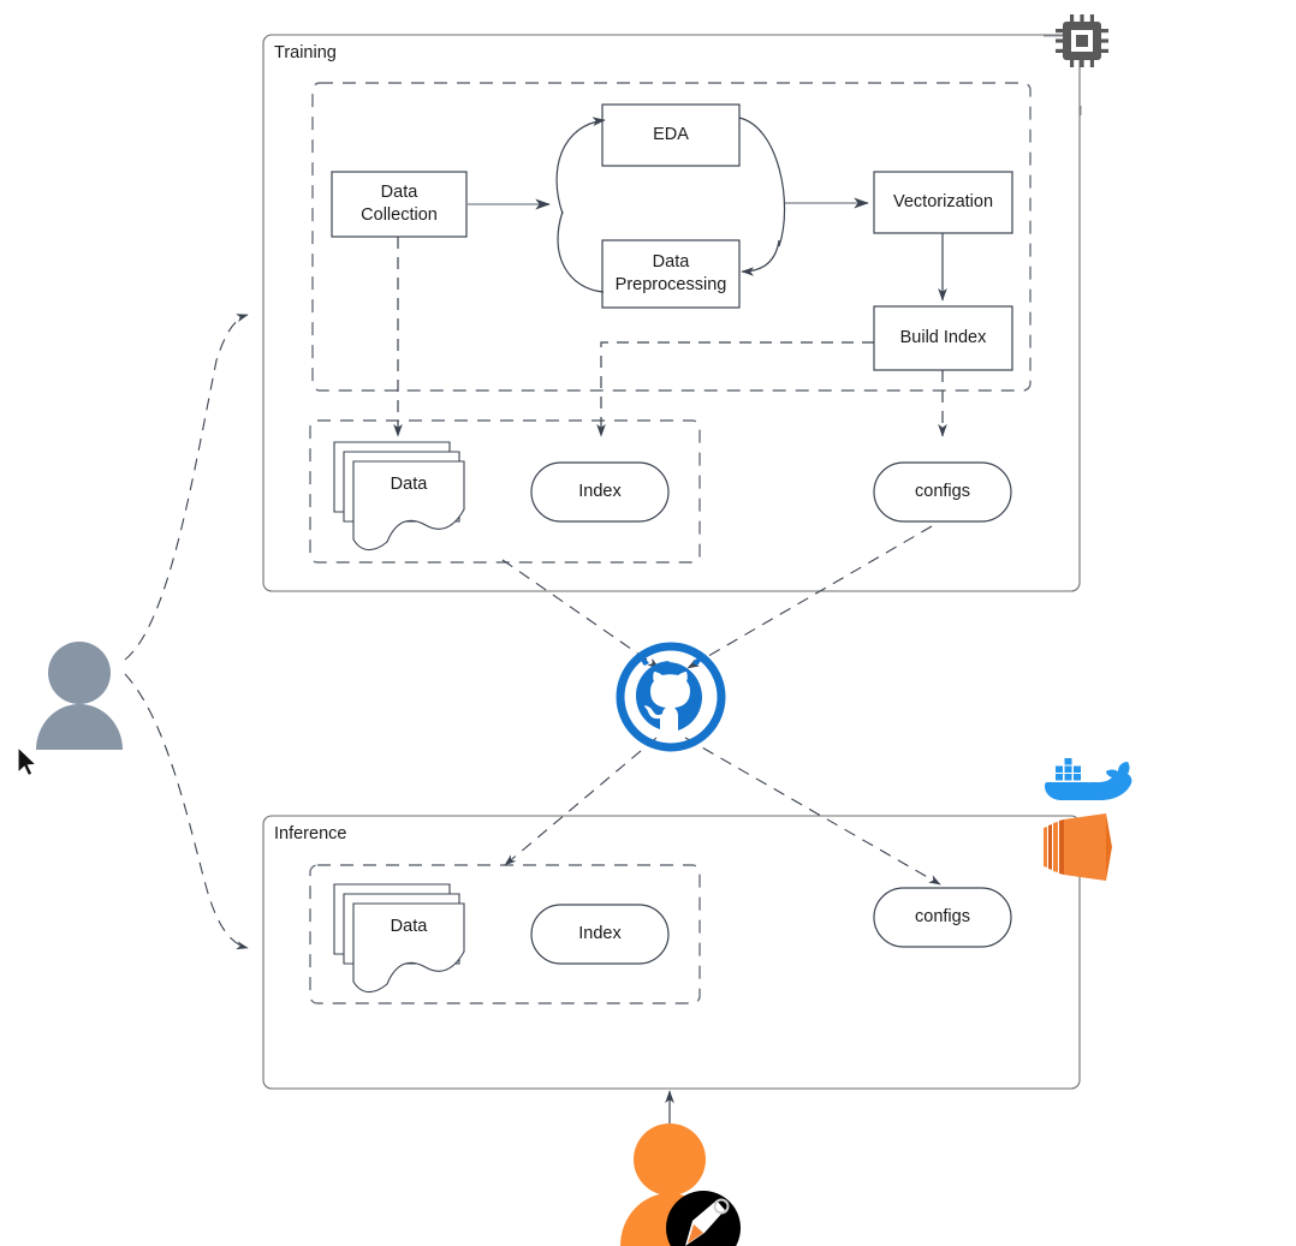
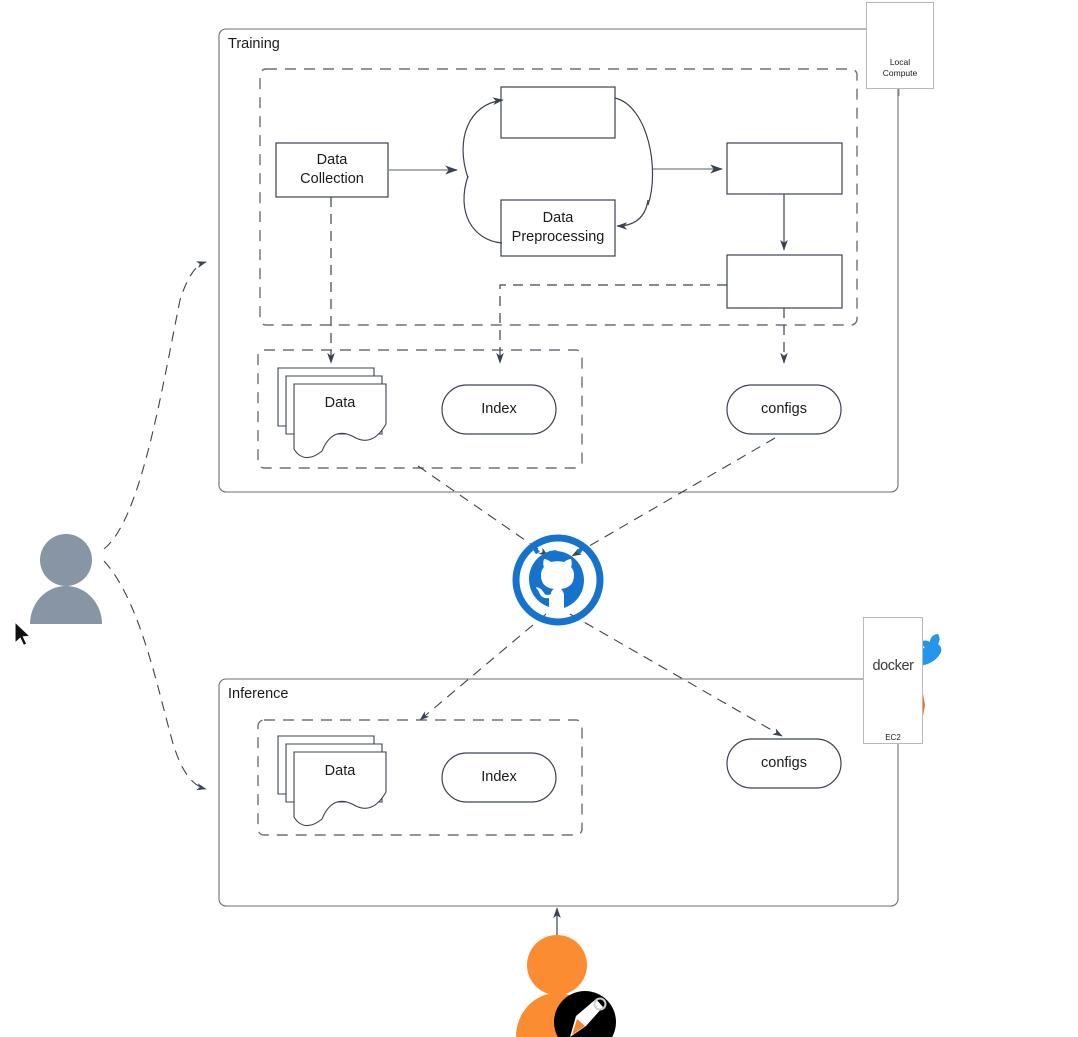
  Training
  Inference
  Data
  Collection
- EDA
  Data
  Preprocessing
- Vectorization
- Build Index
  Data
  Index
  configs
  Data
  Index
  configs
+ Local
+ Compute
+ docker
+ EC2
